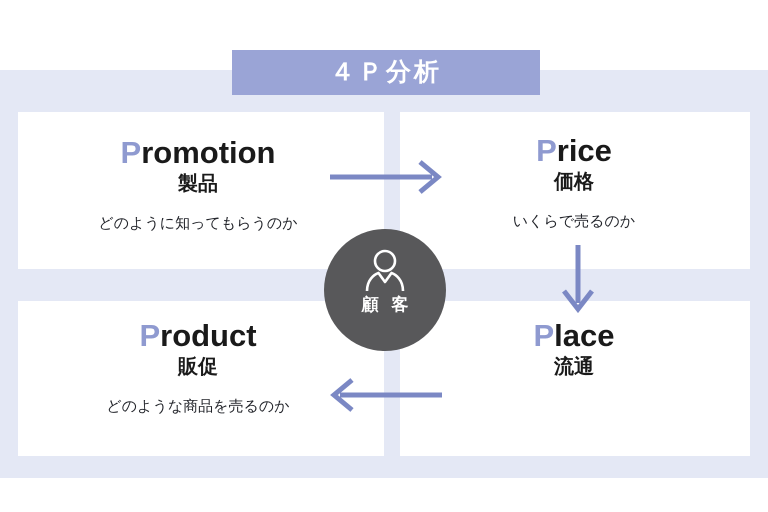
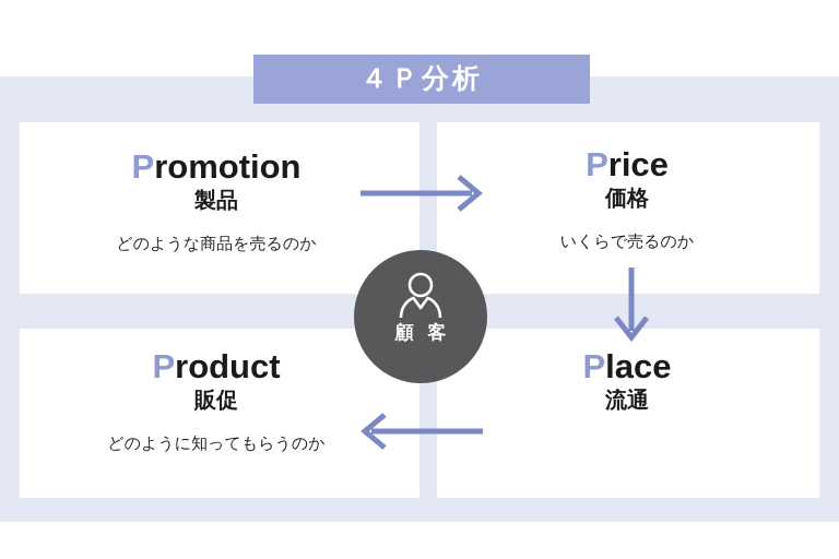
  ４Ｐ分析
  Promotion
  製品
- どのように知ってもらうのか
+ どのような商品を売るのか
  Price
  価格
  いくらで売るのか
  Product
  販促
- どのような商品を売るのか
+ どのように知ってもらうのか
  Place
  流通
  顧 客
